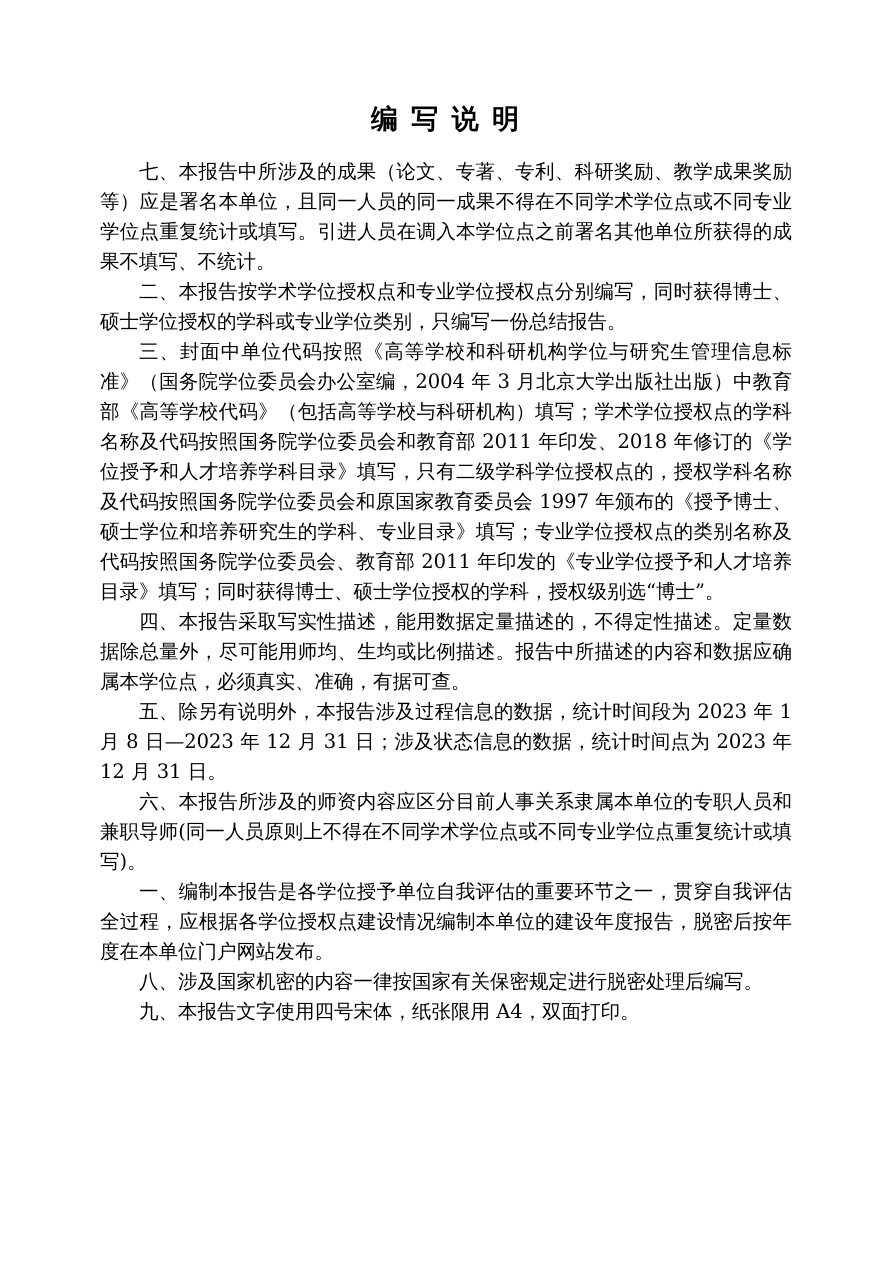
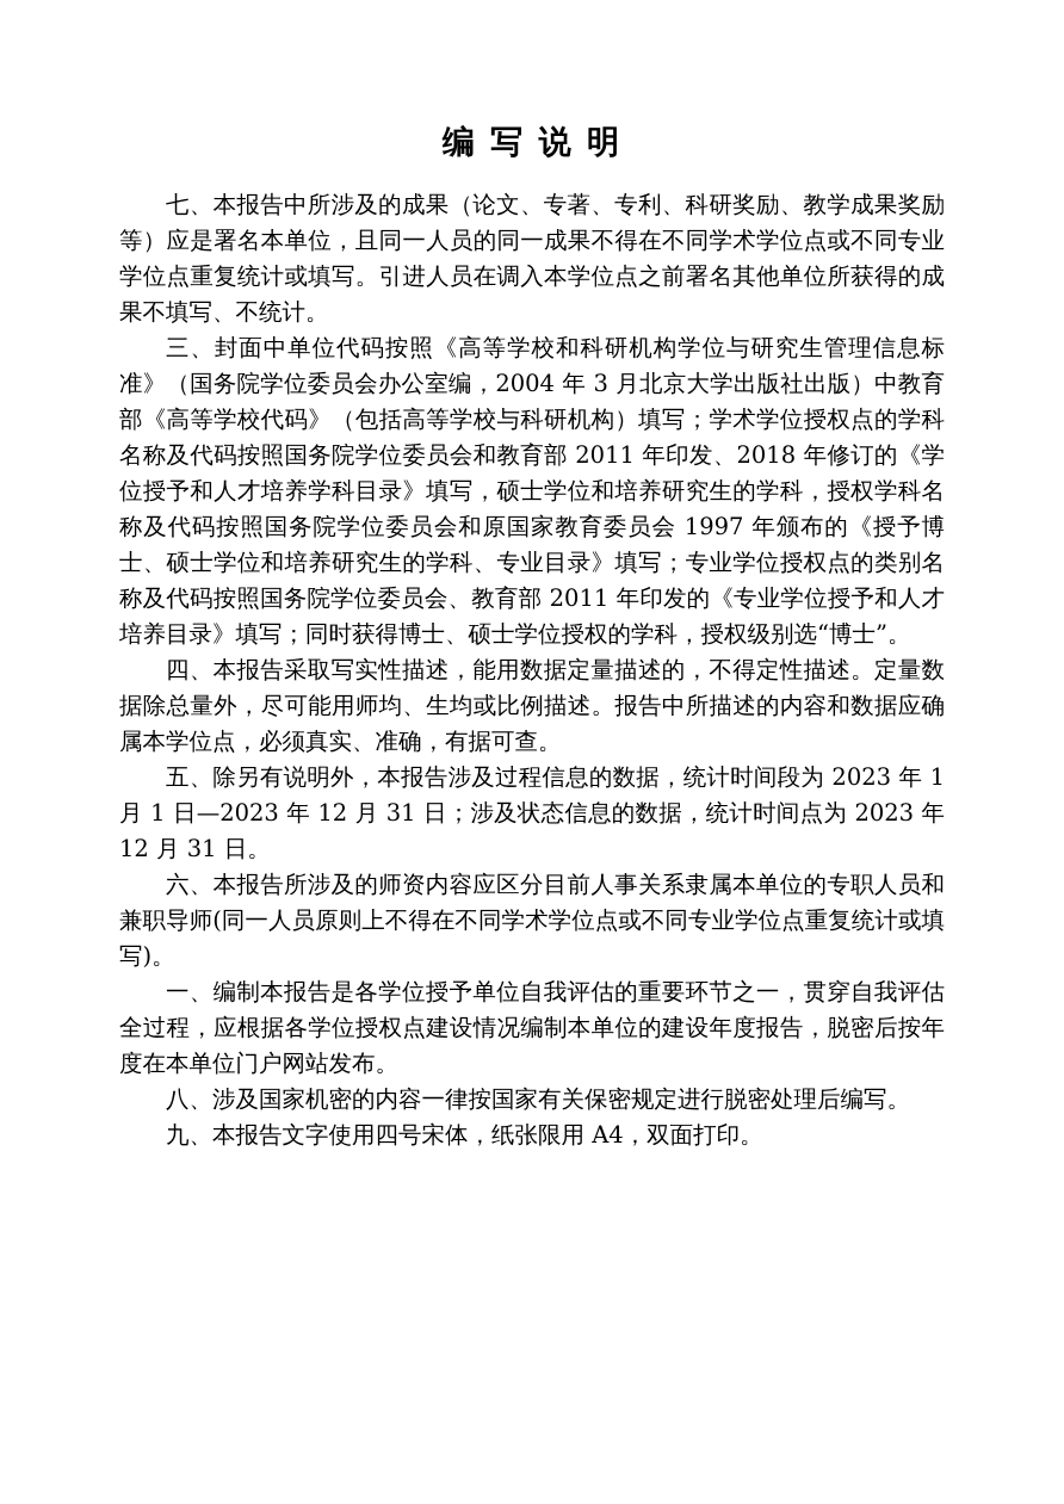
  编 写 说 明
  七、本报告中所涉及的成果（论文、专著、专利、科研奖励、教学成果奖励等）应是署名本单位，且同一人员的同一成果不得在不同学术学位点或不同专业学位点重复统计或填写。引进人员在调入本学位点之前署名其他单位所获得的成果不填写、不统计。
- 二、本报告按学术学位授权点和专业学位授权点分别编写，同时获得博士、硕士学位授权的学科或专业学位类别，只编写一份总结报告。
- 三、封面中单位代码按照《高等学校和科研机构学位与研究生管理信息标准》（国务院学位委员会办公室编，2004 年 3 月北京大学出版社出版）中教育部《高等学校代码》（包括高等学校与科研机构）填写；学术学位授权点的学科名称及代码按照国务院学位委员会和教育部 2011 年印发、2018 年修订的《学位授予和人才培养学科目录》填写，只有二级学科学位授权点的，授权学科名称及代码按照国务院学位委员会和原国家教育委员会 1997 年颁布的《授予博士、硕士学位和培养研究生的学科、专业目录》填写；专业学位授权点的类别名称及代码按照国务院学位委员会、教育部 2011 年印发的《专业学位授予和人才培养目录》填写；同时获得博士、硕士学位授权的学科，授权级别选“博士”。
+ 三、封面中单位代码按照《高等学校和科研机构学位与研究生管理信息标准》（国务院学位委员会办公室编，2004 年 3 月北京大学出版社出版）中教育部《高等学校代码》（包括高等学校与科研机构）填写；学术学位授权点的学科名称及代码按照国务院学位委员会和教育部 2011 年印发、2018 年修订的《学位授予和人才培养学科目录》填写，硕士学位和培养研究生的学科，授权学科名称及代码按照国务院学位委员会和原国家教育委员会 1997 年颁布的《授予博士、硕士学位和培养研究生的学科、专业目录》填写；专业学位授权点的类别名称及代码按照国务院学位委员会、教育部 2011 年印发的《专业学位授予和人才培养目录》填写；同时获得博士、硕士学位授权的学科，授权级别选“博士”。
  四、本报告采取写实性描述，能用数据定量描述的，不得定性描述。定量数据除总量外，尽可能用师均、生均或比例描述。报告中所描述的内容和数据应确属本学位点，必须真实、准确，有据可查。
- 五、除另有说明外，本报告涉及过程信息的数据，统计时间段为 2023 年 1 月 8 日—2023 年 12 月 31 日；涉及状态信息的数据，统计时间点为 2023 年 12 月 31 日。
+ 五、除另有说明外，本报告涉及过程信息的数据，统计时间段为 2023 年 1 月 1 日—2023 年 12 月 31 日；涉及状态信息的数据，统计时间点为 2023 年 12 月 31 日。
  六、本报告所涉及的师资内容应区分目前人事关系隶属本单位的专职人员和兼职导师(同一人员原则上不得在不同学术学位点或不同专业学位点重复统计或填写)。
  一、编制本报告是各学位授予单位自我评估的重要环节之一，贯穿自我评估全过程，应根据各学位授权点建设情况编制本单位的建设年度报告，脱密后按年度在本单位门户网站发布。
  八、涉及国家机密的内容一律按国家有关保密规定进行脱密处理后编写。
  九、本报告文字使用四号宋体，纸张限用 A4，双面打印。
